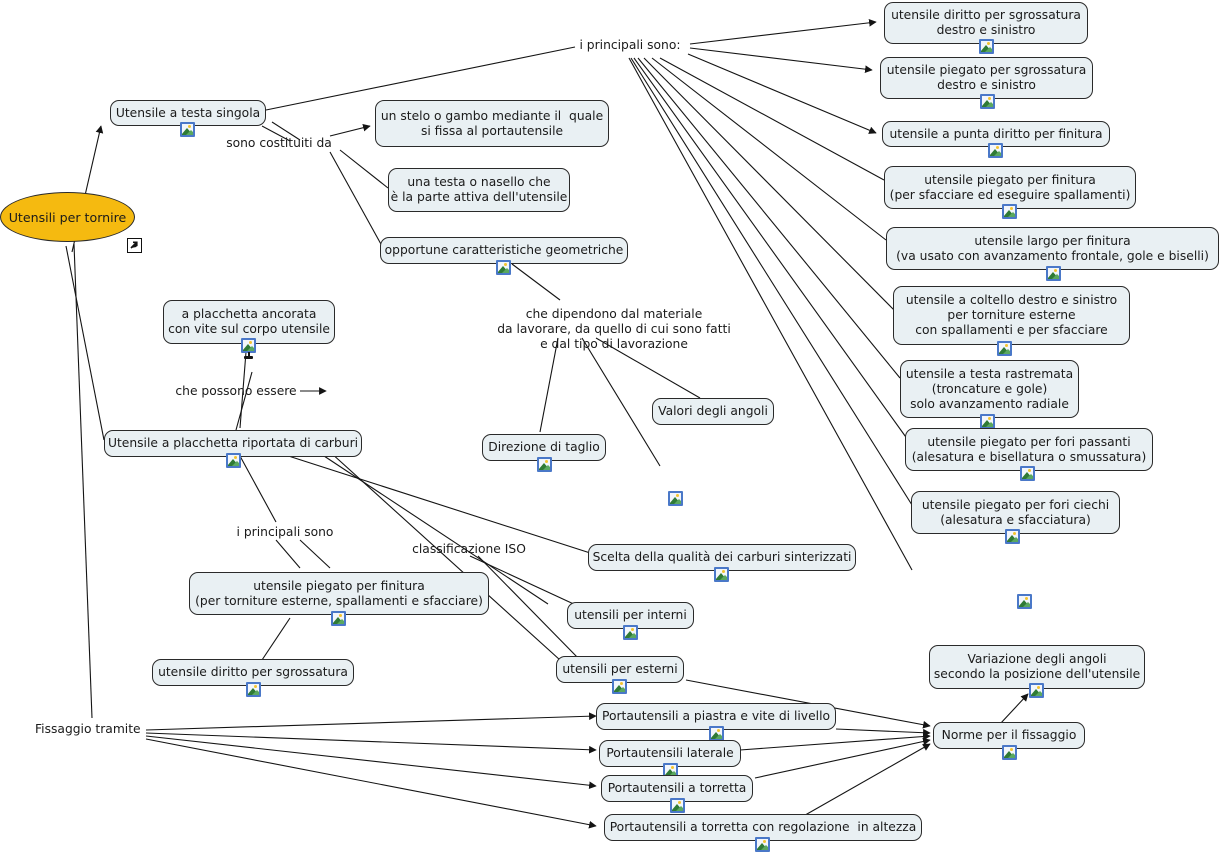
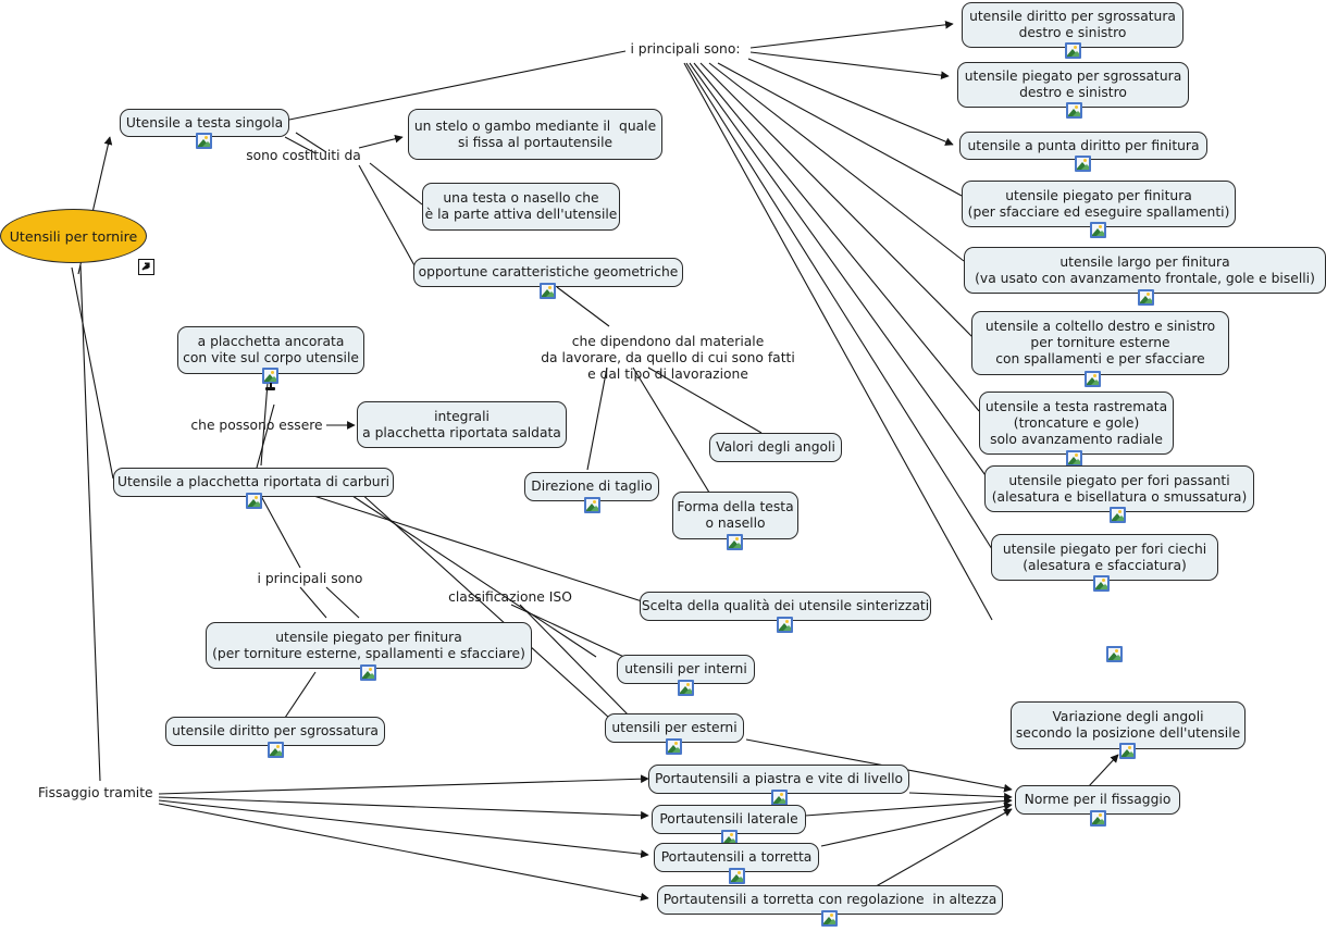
  Utensili per tornire
  Utensile a testa singola
  un stelo o gambo mediante il quale
  si fissa al portautensile
  una testa o nasello che
  è la parte attiva dell'utensile
  opportune caratteristiche geometriche
  utensile diritto per sgrossatura
  destro e sinistro
  utensile piegato per sgrossatura
  destro e sinistro
  utensile a punta diritto per finitura
  utensile piegato per finitura
  (per sfacciare ed eseguire spallamenti)
  utensile largo per finitura
  (va usato con avanzamento frontale, gole e biselli)
  utensile a coltello destro e sinistro
  per torniture esterne
  con spallamenti e per sfacciare
  utensile a testa rastremata
  (troncature e gole)
  solo avanzamento radiale
  utensile piegato per fori passanti
  (alesatura e bisellatura o smussatura)
  utensile piegato per fori ciechi
  (alesatura e sfacciatura)
  a placchetta ancorata
  con vite sul corpo utensile
+ integrali
+ a placchetta riportata saldata
  Utensile a placchetta riportata di carburi
  Direzione di taglio
  Valori degli angoli
+ Forma della testa
+ o nasello
- Scelta della qualità dei carburi sinterizzati
+ Scelta della qualità dei utensile sinterizzati
  utensile piegato per finitura
  (per torniture esterne, spallamenti e sfacciare)
  utensile diritto per sgrossatura
  utensili per interni
  utensili per esterni
  Portautensili a piastra e vite di livello
  Portautensili laterale
  Portautensili a torretta
  Portautensili a torretta con regolazione in altezza
  Variazione degli angoli
  secondo la posizione dell'utensile
  Norme per il fissaggio
  i principali sono:
  sono costituiti da
  che dipendono dal materiale
  da lavorare, da quello di cui sono fatti
  e dal tipo di lavorazione
  che possono essere
  i principali sono
  classificazione ISO
  Fissaggio tramite
